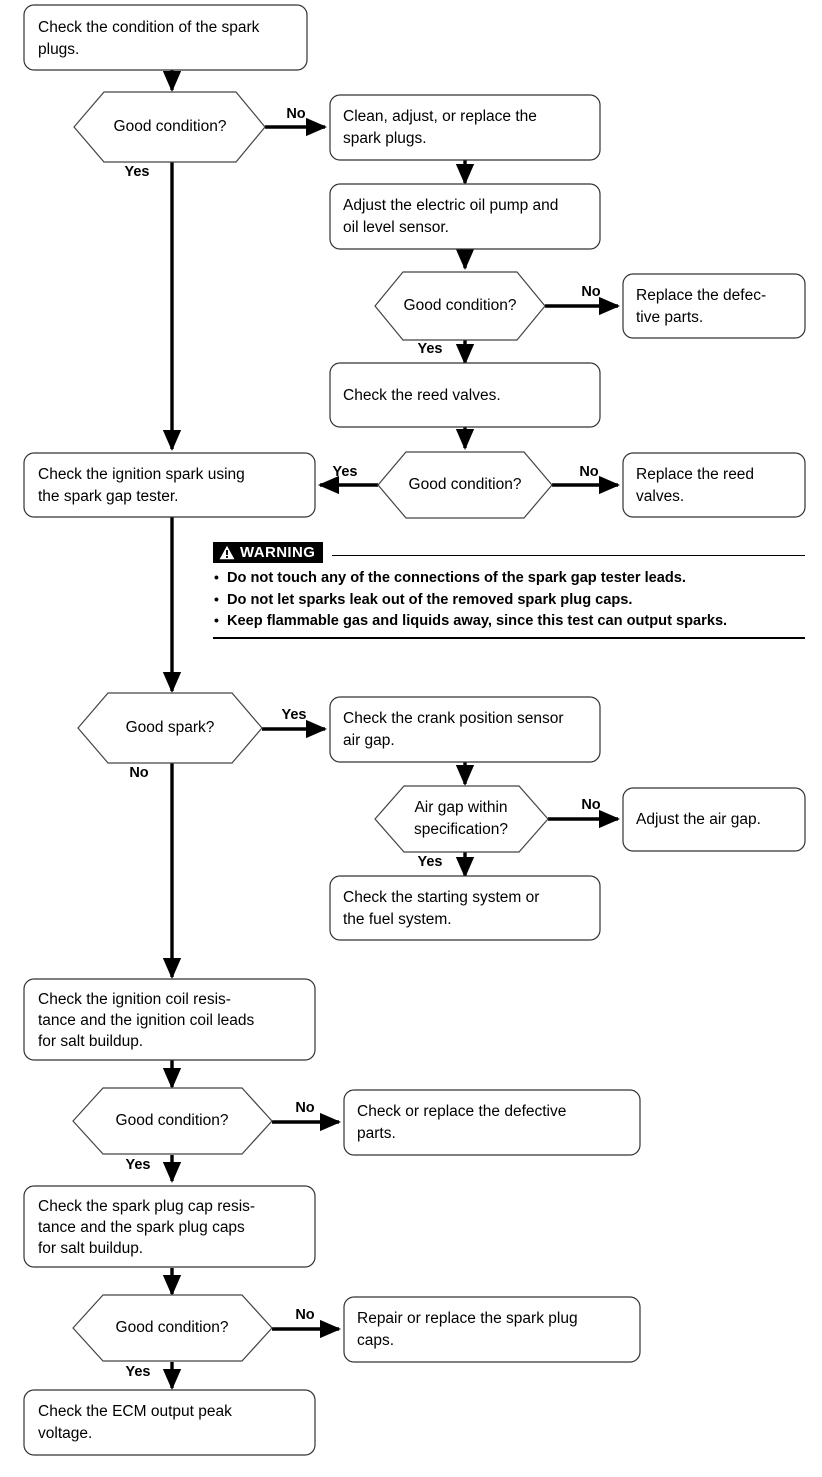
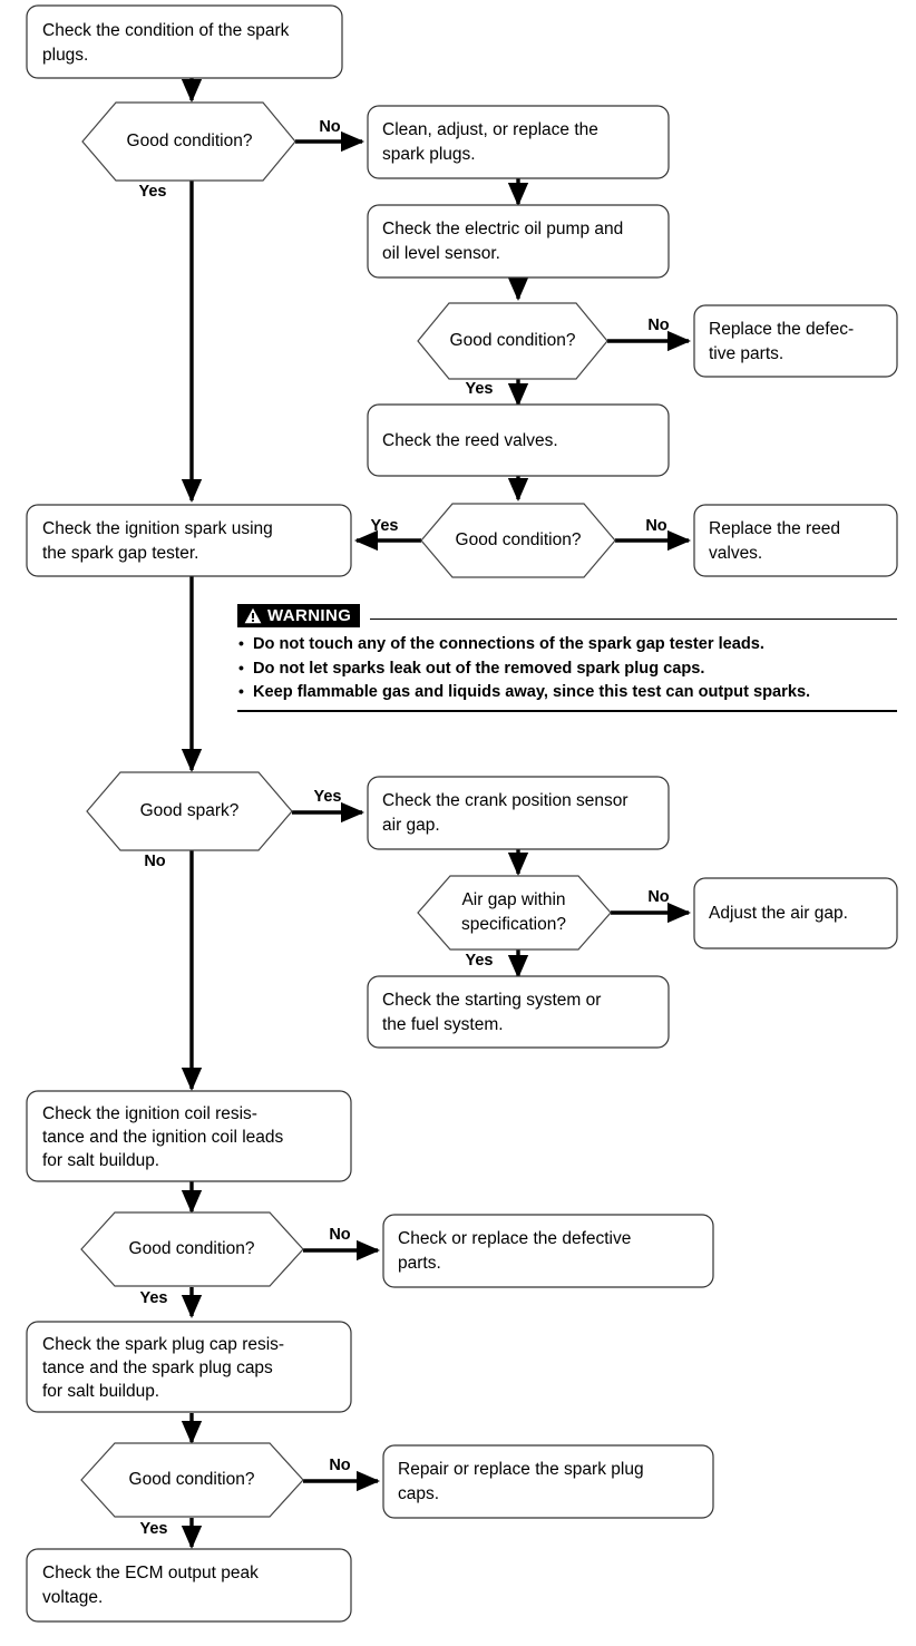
  Check the condition of the spark
  plugs.
  Good condition?
  No
  Yes
  Clean, adjust, or replace the
  spark plugs.
- Adjust the electric oil pump and
+ Check the electric oil pump and
  oil level sensor.
  Good condition?
  No
  Yes
  Replace the defec-
  tive parts.
  Check the reed valves.
  Good condition?
  Yes
  No
  Replace the reed
  valves.
  Check the ignition spark using
  the spark gap tester.
  Good spark?
  Yes
  No
  Check the crank position sensor
  air gap.
  Air gap within
  specification?
  No
  Yes
  Adjust the air gap.
  Check the starting system or
  the fuel system.
  Check the ignition coil resis-
  tance and the ignition coil leads
  for salt buildup.
  Good condition?
  No
  Yes
  Check or replace the defective
  parts.
  Check the spark plug cap resis-
  tance and the spark plug caps
  for salt buildup.
  Good condition?
  No
  Yes
  Repair or replace the spark plug
  caps.
  Check the ECM output peak
  voltage.
  WARNING
  •
  Do not touch any of the connections of the spark gap tester leads.
  •
  Do not let sparks leak out of the removed spark plug caps.
  •
  Keep flammable gas and liquids away, since this test can output sparks.
